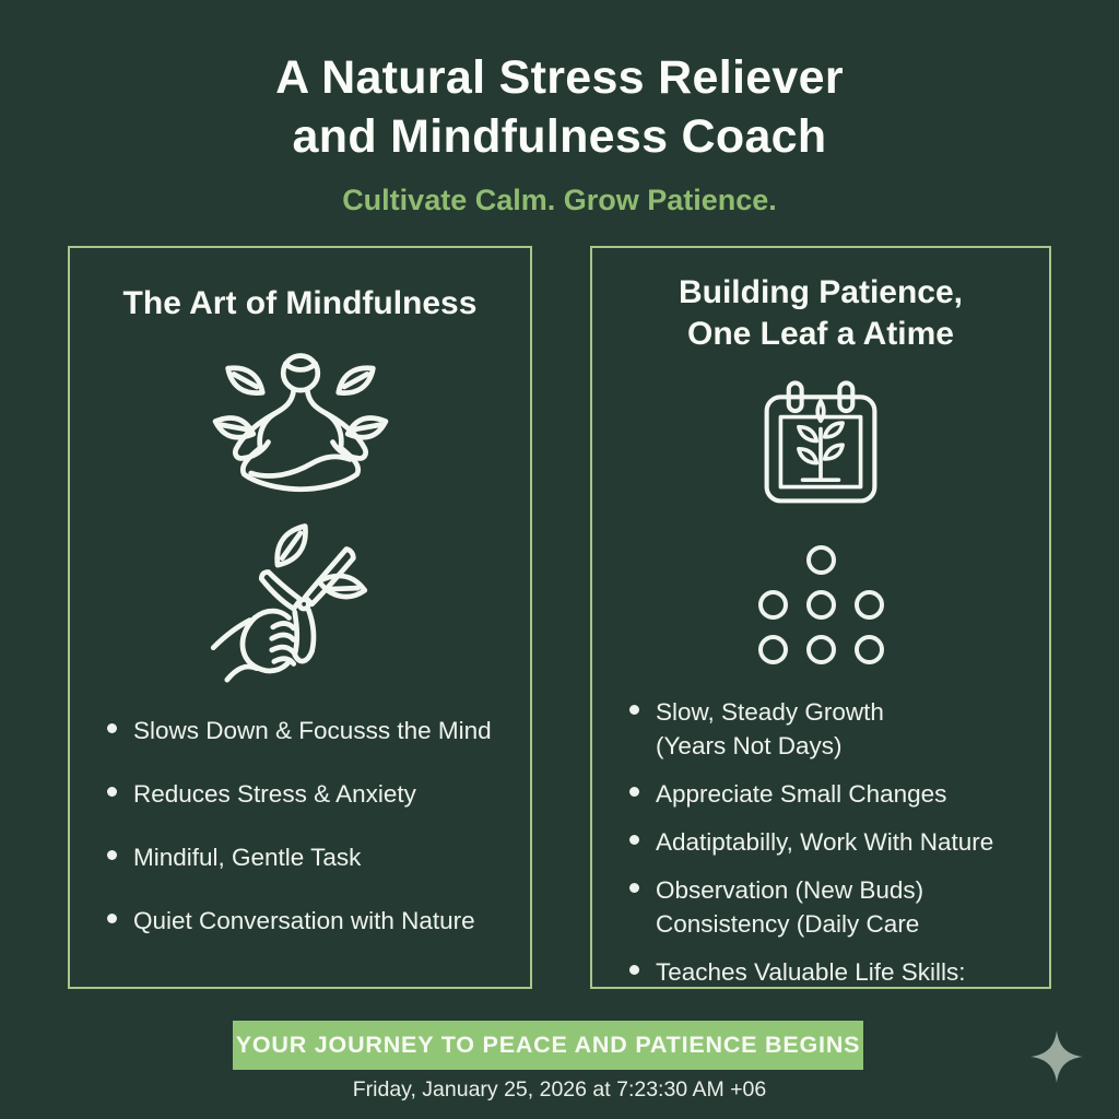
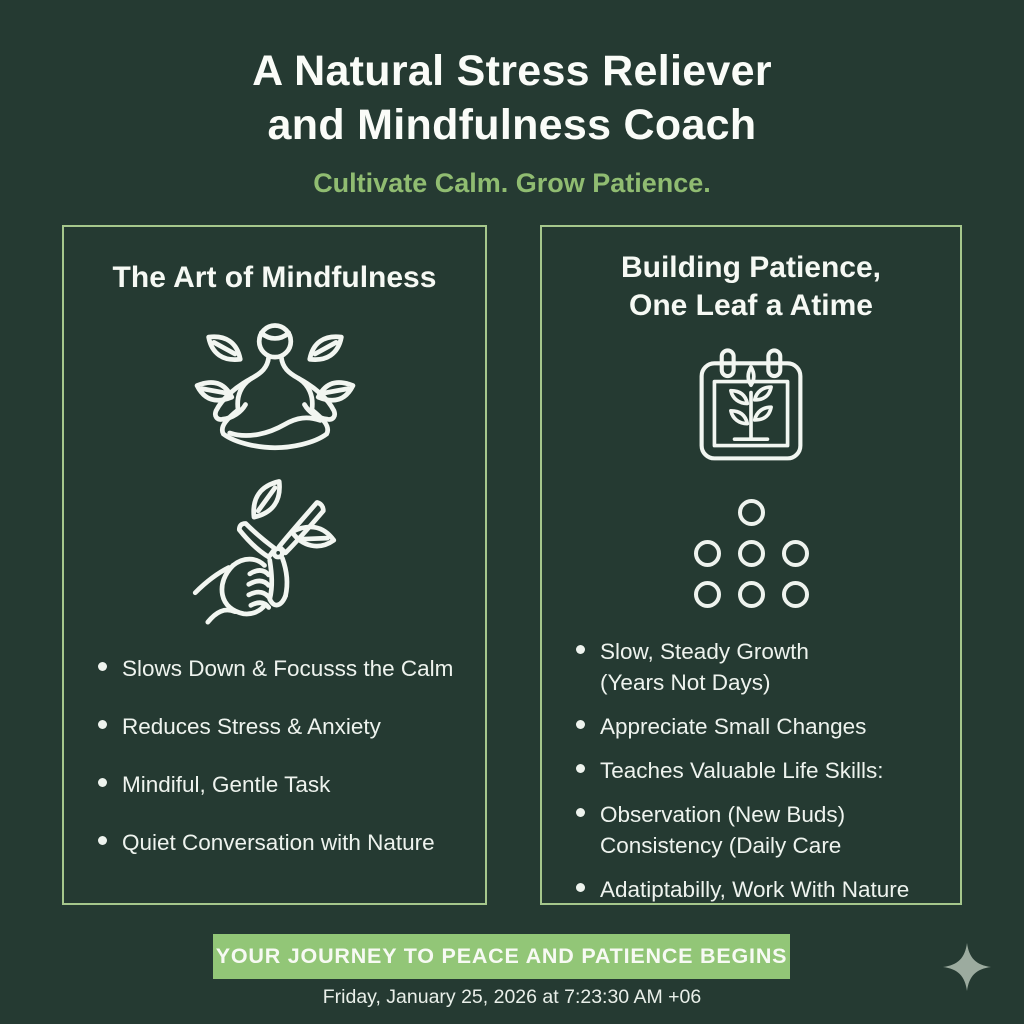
  A Natural Stress Reliever
  and Mindfulness Coach
  Cultivate Calm. Grow Patience.
  The Art of Mindfulness
- Slows Down & Focusss the Mind
+ Slows Down & Focusss the Calm
  Reduces Stress & Anxiety
  Mindiful, Gentle Task
  Quiet Conversation with Nature
  Building Patience,
  One Leaf a Atime
  Slow, Steady Growth
  (Years Not Days)
  Appreciate Small Changes
- Adatiptabilly, Work With Nature
+ Teaches Valuable Life Skills:
  Observation (New Buds)
  Consistency (Daily Care
- Teaches Valuable Life Skills:
+ Adatiptabilly, Work With Nature
  YOUR JOURNEY TO PEACE AND PATIENCE BEGINS
  Friday, January 25, 2026 at 7:23:30 AM +06
